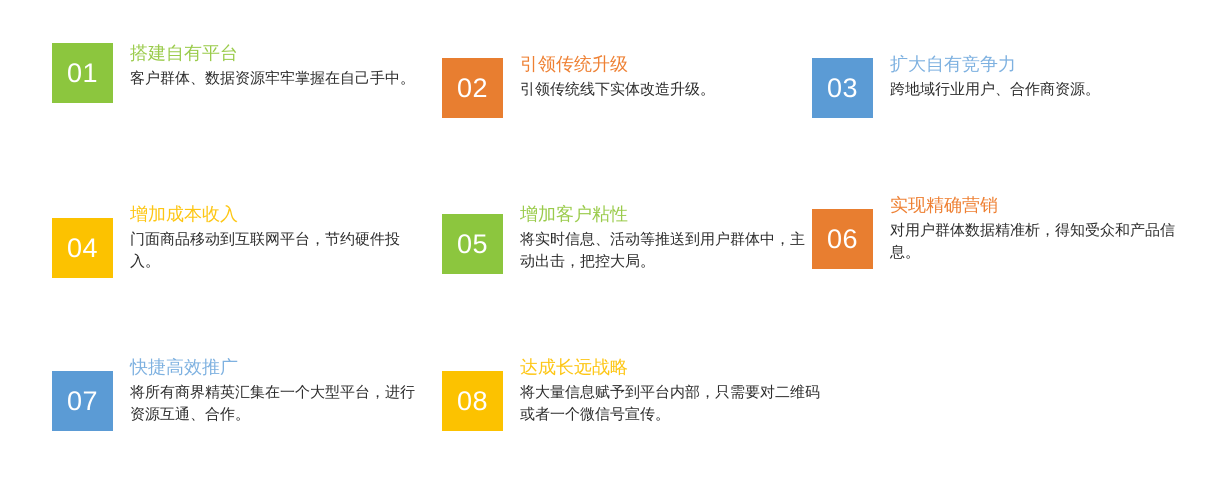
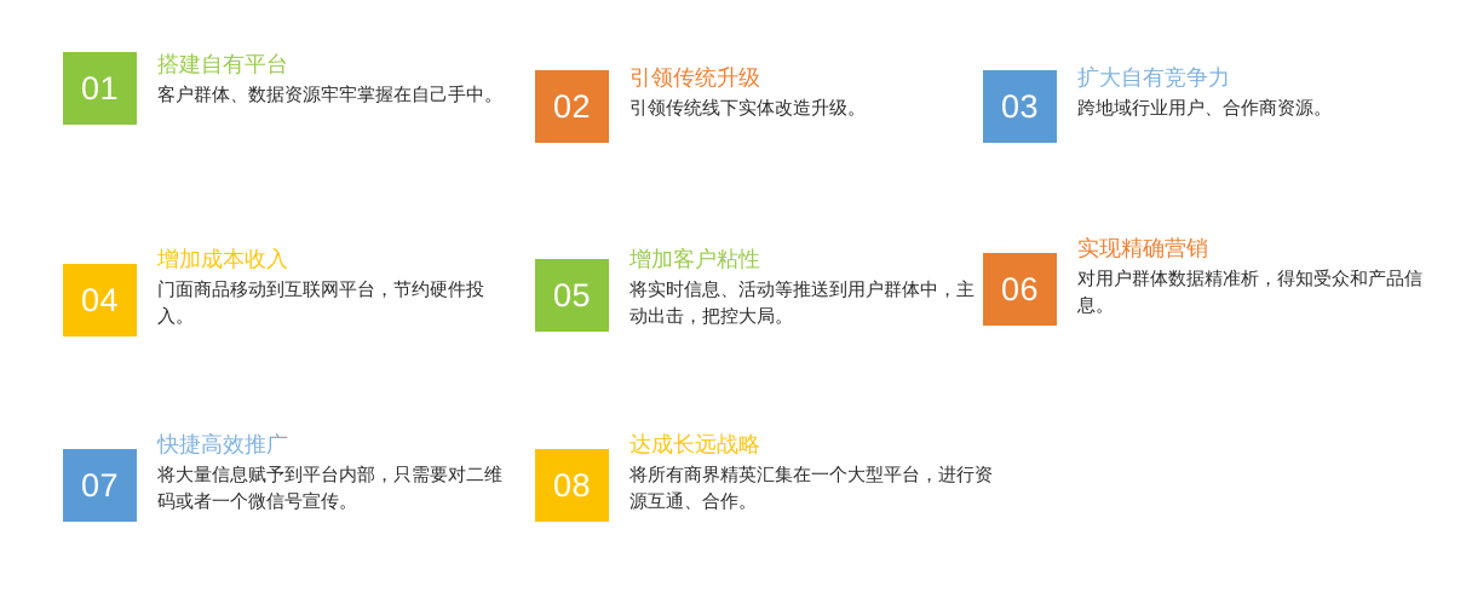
  01
  搭建自有平台
  客户群体、数据资源牢牢掌握在自己手中。
  02
  引领传统升级
  引领传统线下实体改造升级。
  03
  扩大自有竞争力
  跨地域行业用户、合作商资源。
  04
  增加成本收入
  门面商品移动到互联网平台，节约硬件投入。
  05
  增加客户粘性
  将实时信息、活动等推送到用户群体中，主动出击，把控大局。
  06
  实现精确营销
  对用户群体数据精准析，得知受众和产品信息。
  07
  快捷高效推广
- 将所有商界精英汇集在一个大型平台，进行资源互通、合作。
+ 将大量信息赋予到平台内部，只需要对二维码或者一个微信号宣传。
  08
  达成长远战略
- 将大量信息赋予到平台内部，只需要对二维码或者一个微信号宣传。
+ 将所有商界精英汇集在一个大型平台，进行资源互通、合作。
